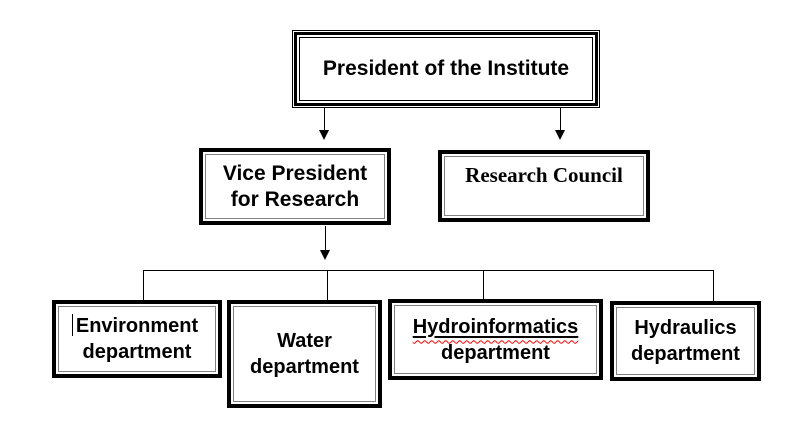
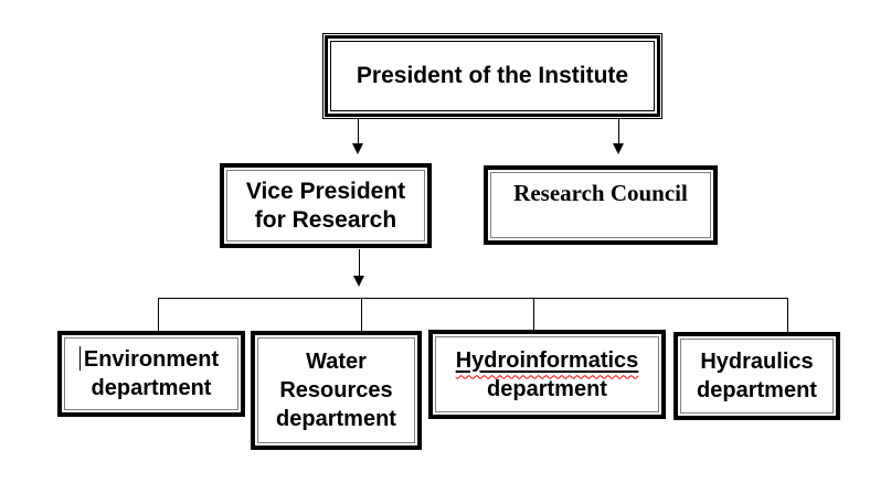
  President of the Institute
  Vice President
  for Research
  Research Council
  Environment
  department
  Water
+ Resources
  department
  Hydroinformatics
  department
  Hydraulics
  department
